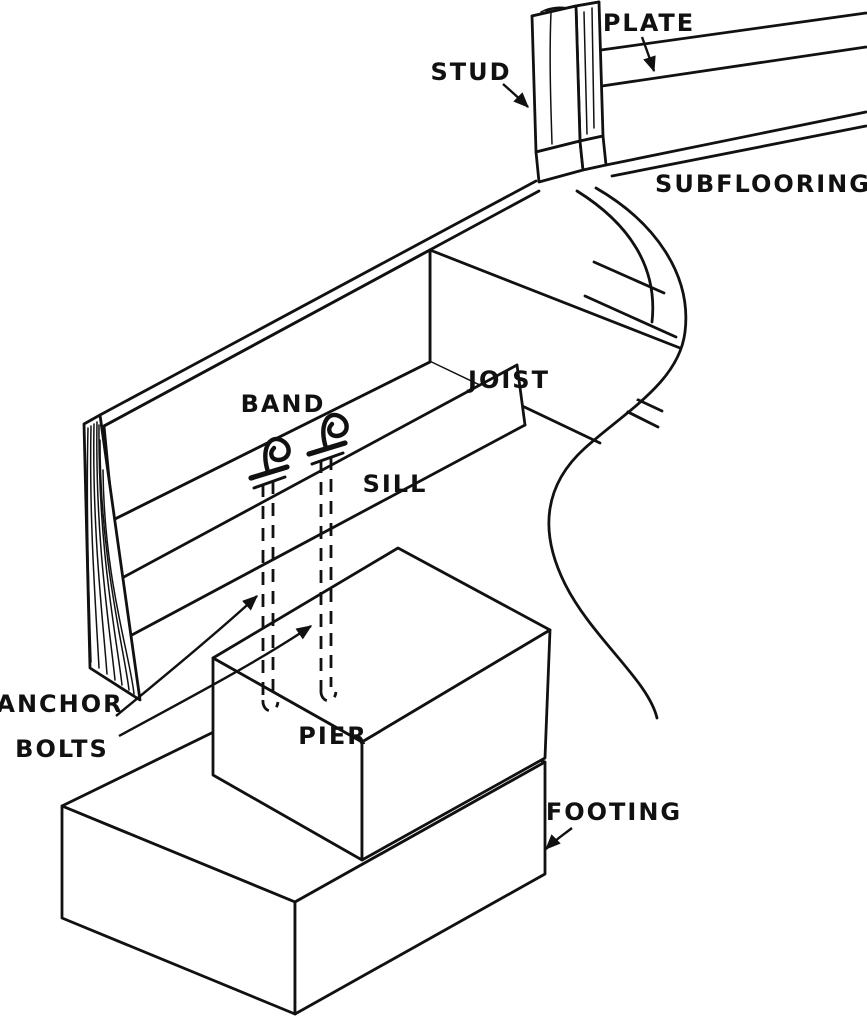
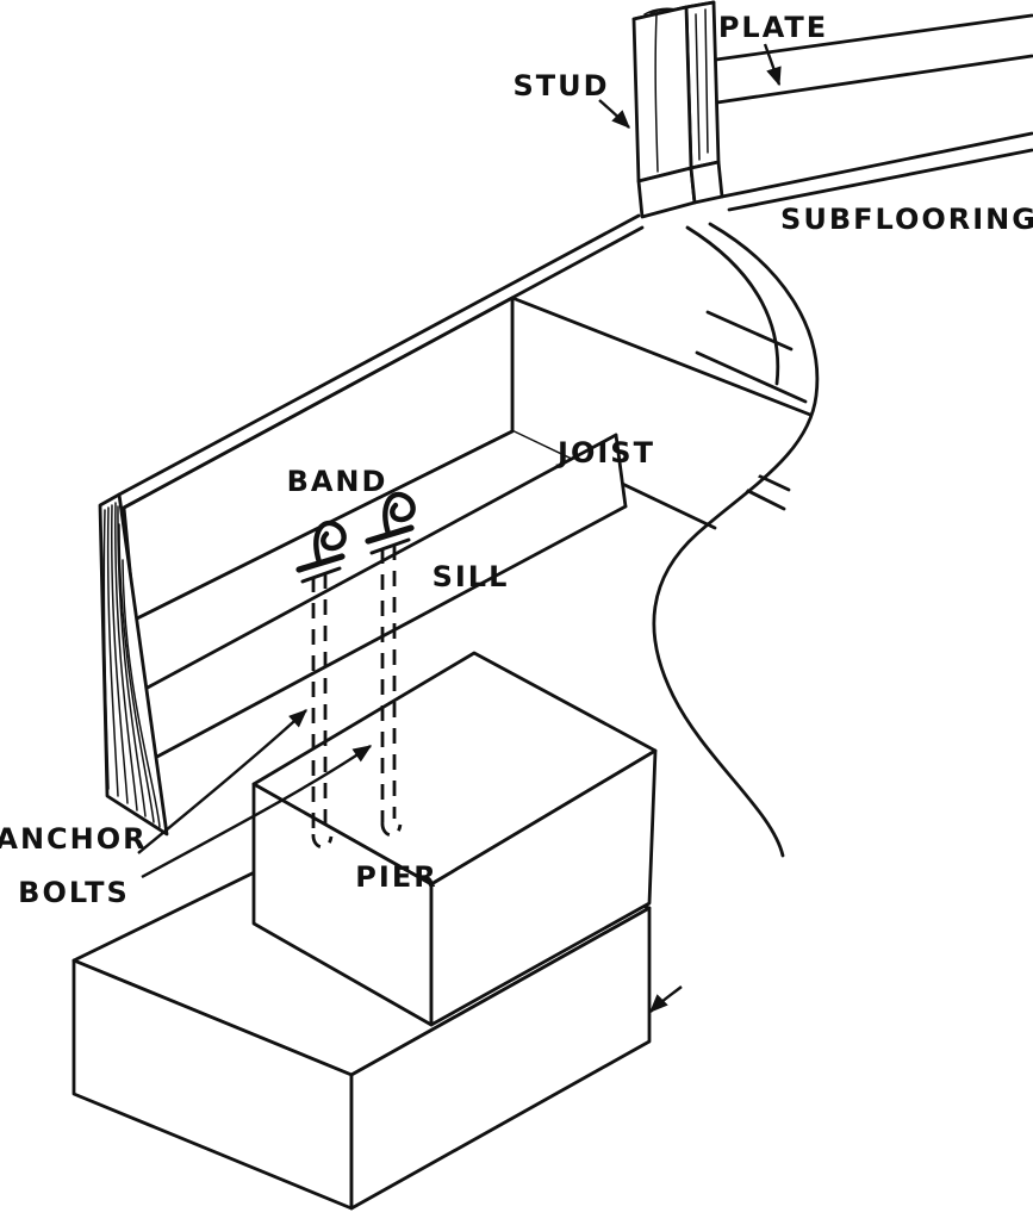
  PLATE
  STUD
  SUBFLOORING
  JOIST
  BAND
  SILL
  ANCHOR
  BOLTS
  PIER
- FOOTING
